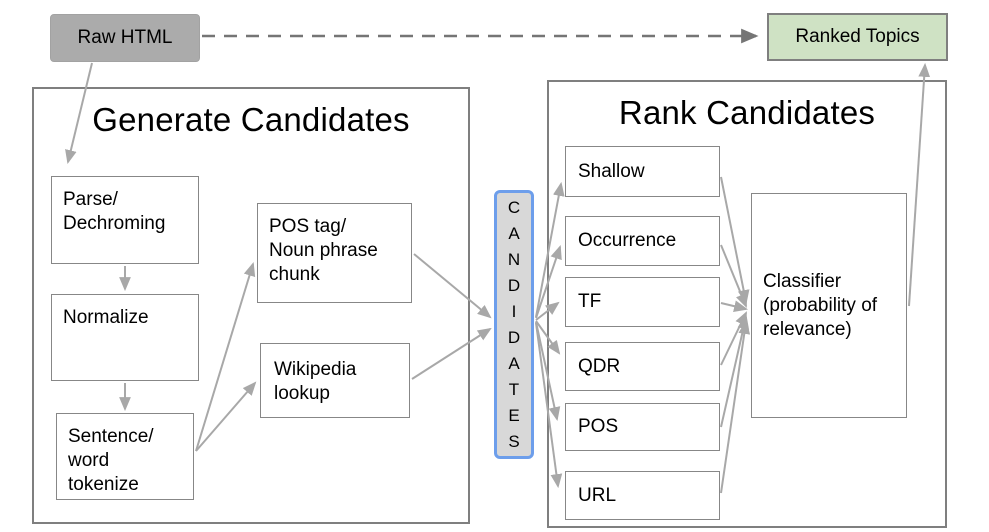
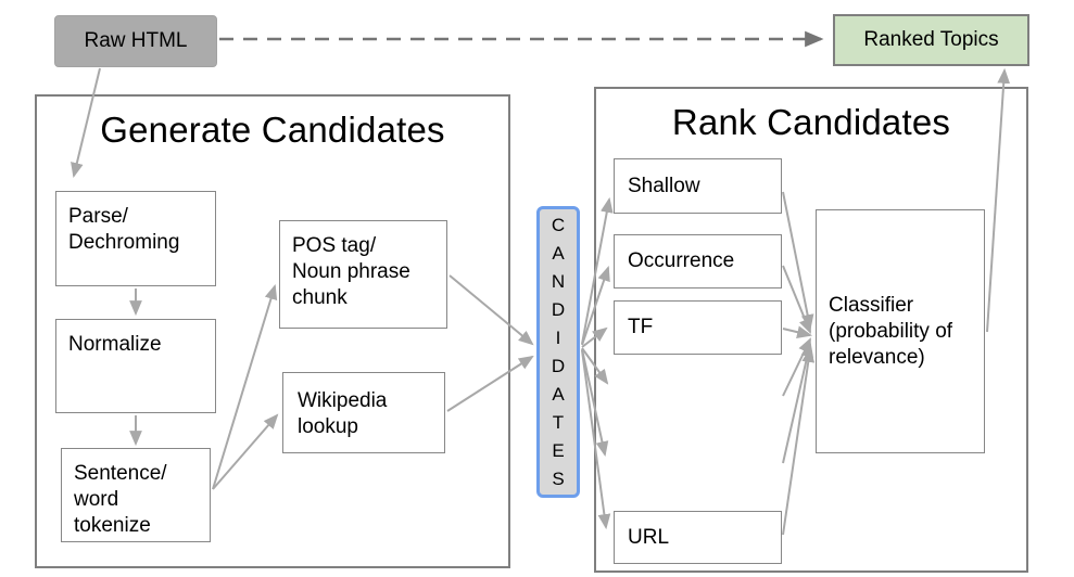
  Generate Candidates
  Rank Candidates
  Raw HTML
  Ranked Topics
  Parse/
  Dechroming
  Normalize
  Sentence/
  word
  tokenize
  POS tag/
  Noun phrase
  chunk
  Wikipedia
  lookup
  C
  A
  N
  D
  I
  D
  A
  T
  E
  S
  Shallow
  Occurrence
  TF
- QDR
- POS
  URL
  Classifier
  (probability of
  relevance)
